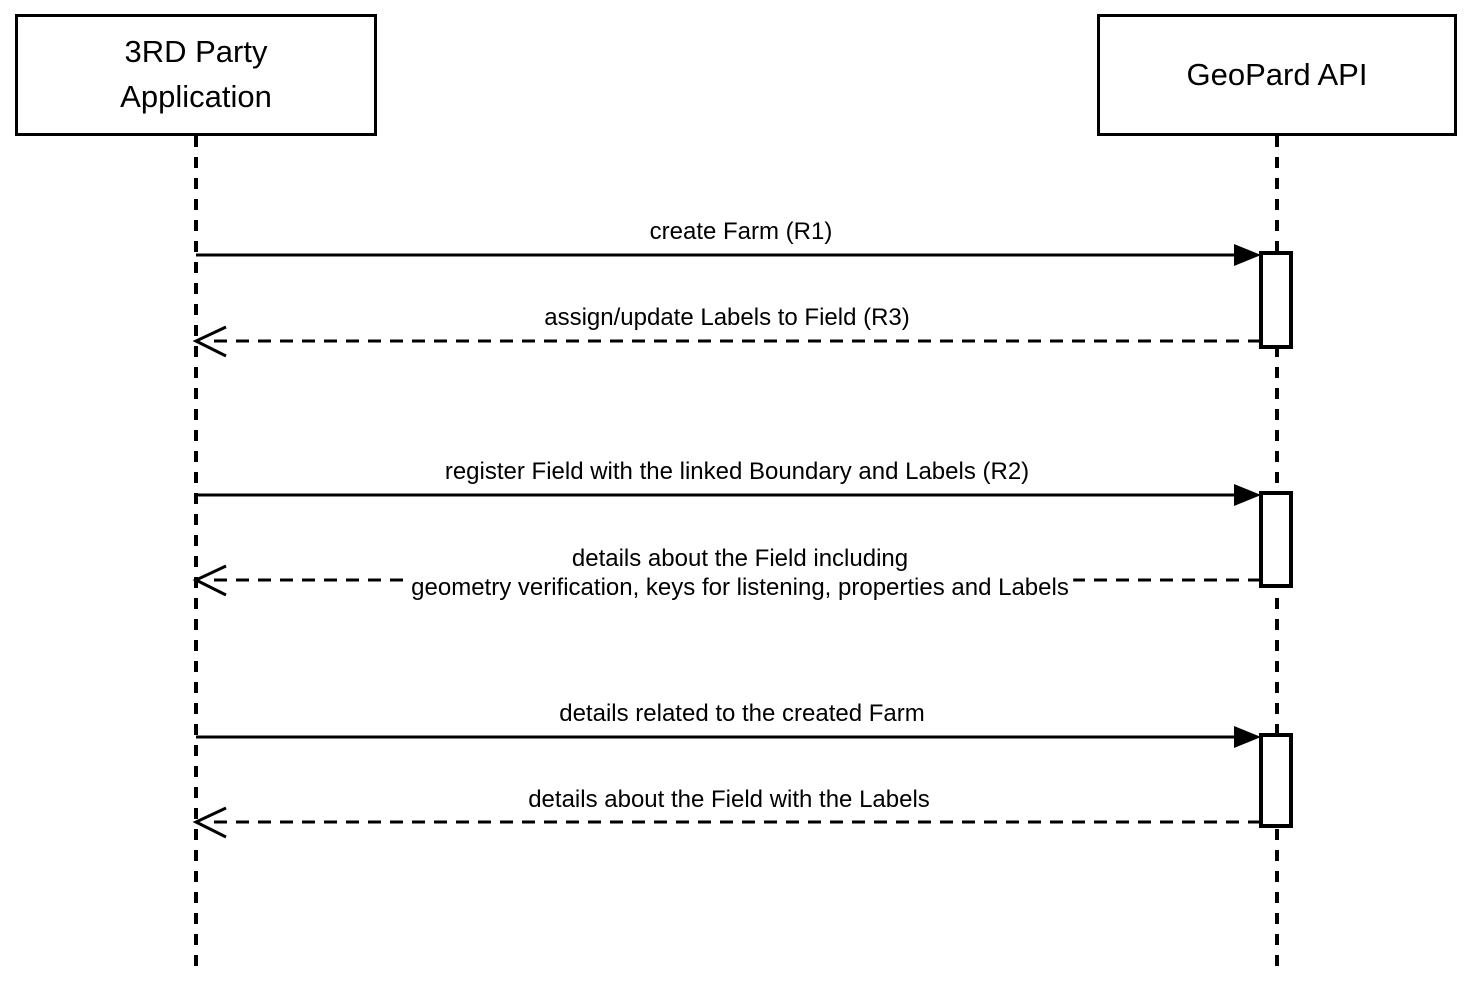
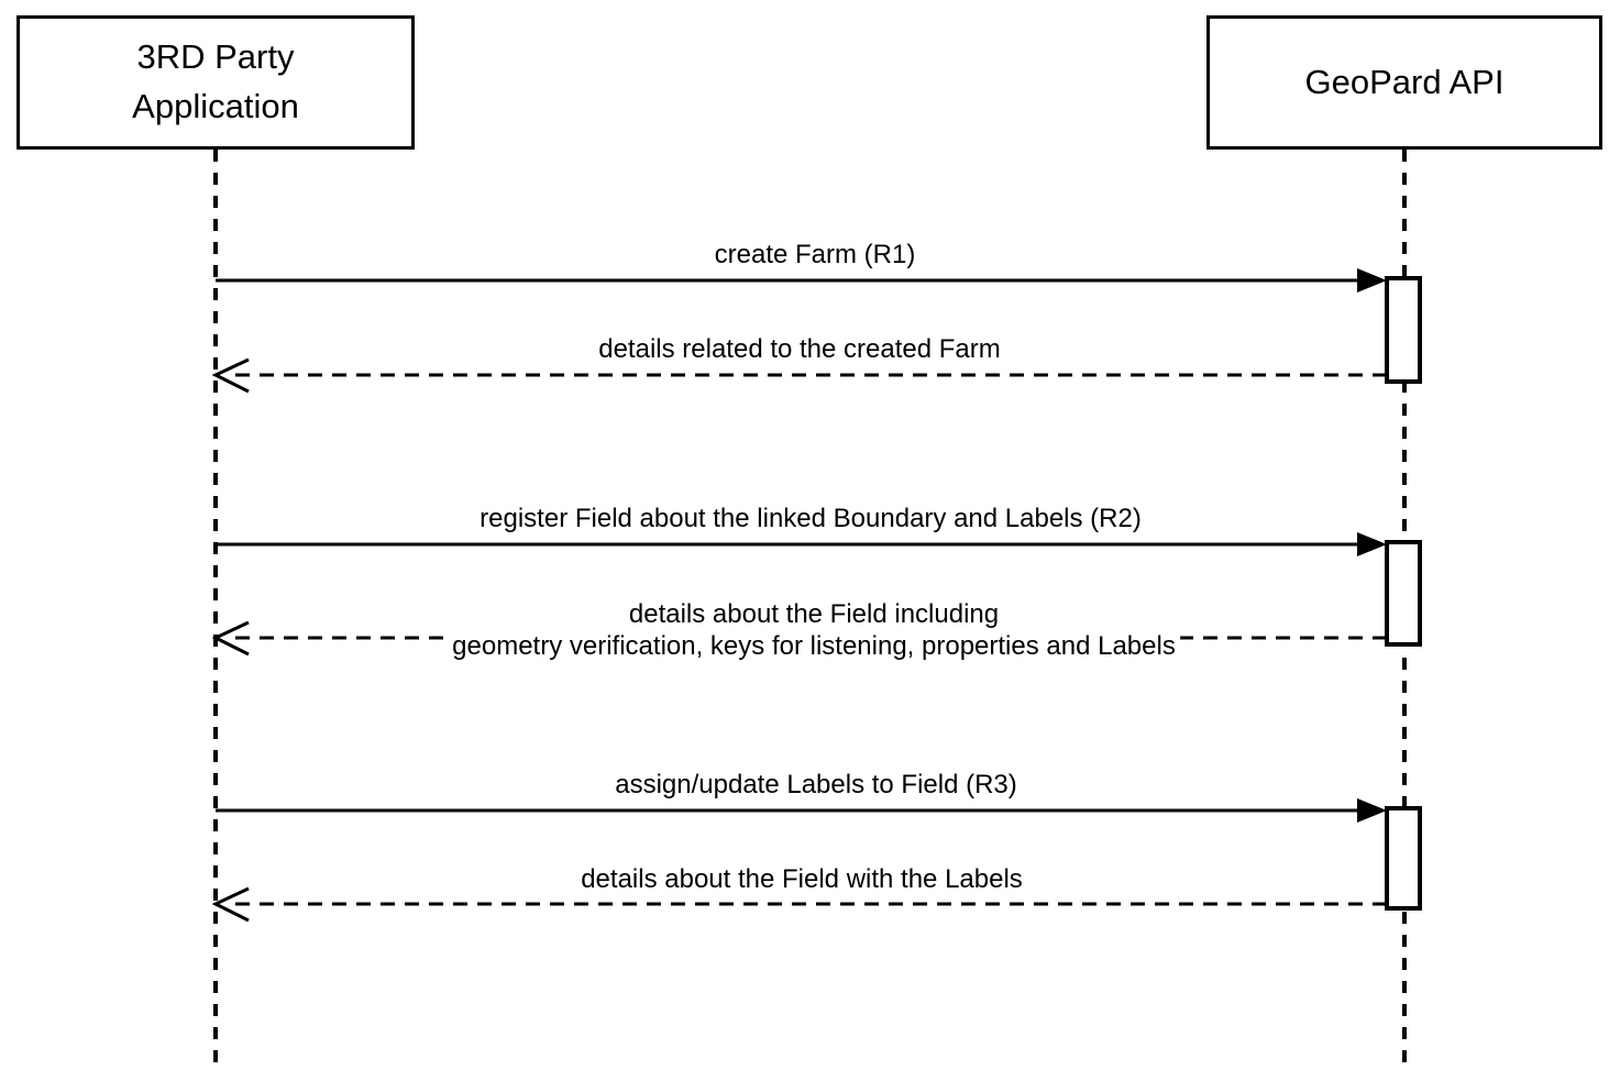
  3RD Party
  Application
  GeoPard API
  create Farm (R1)
- assign/update Labels to Field (R3)
+ details related to the created Farm
- register Field with the linked Boundary and Labels (R2)
+ register Field about the linked Boundary and Labels (R2)
  details about the Field including
  geometry verification, keys for listening, properties and Labels
- details related to the created Farm
+ assign/update Labels to Field (R3)
  details about the Field with the Labels
